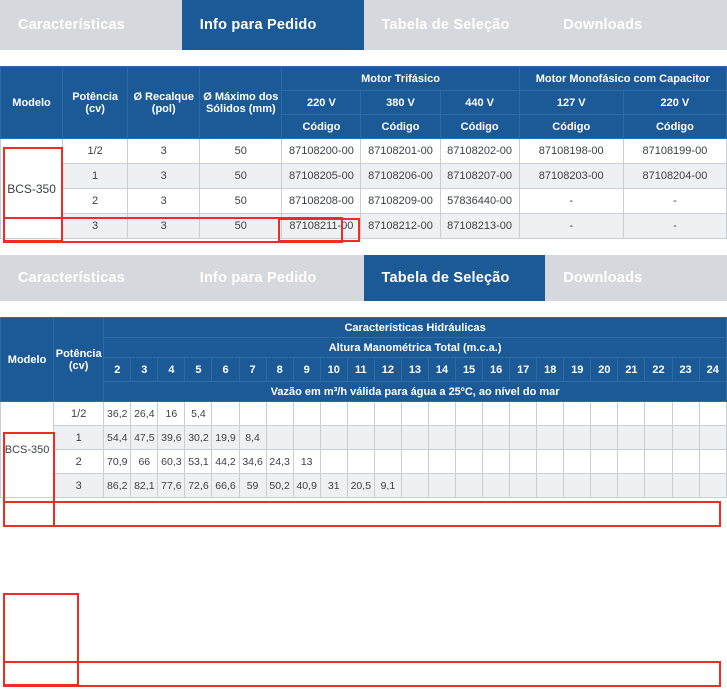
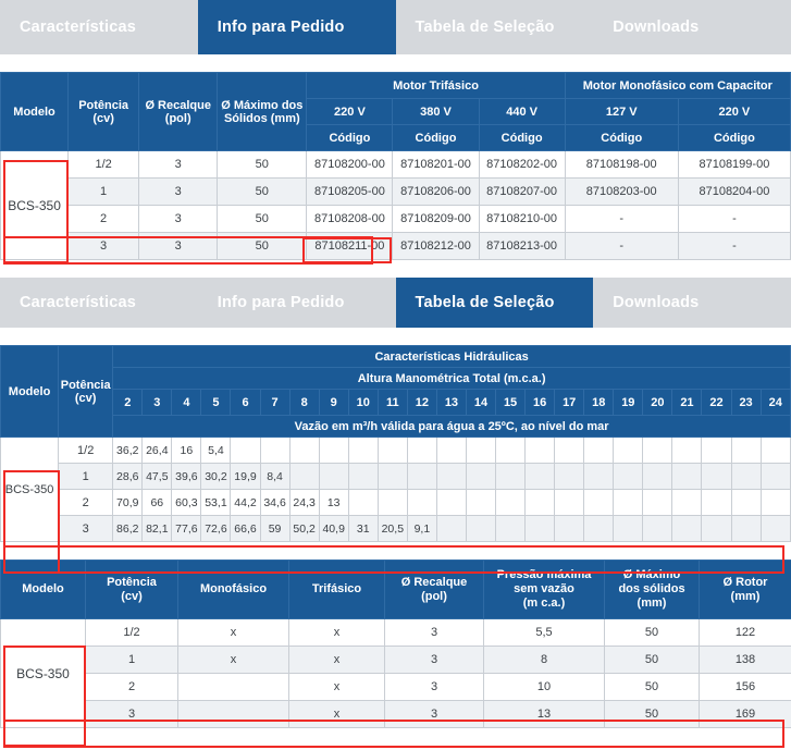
  Características
  Info para Pedido
  Tabela de Seleção
  Downloads
  Modelo	Potência (cv)	Ø Recalque (pol)	Ø Máximo dos Sólidos (mm)	Motor Trifásico	Motor Monofásico com Capacitor
  220 V	380 V	440 V	127 V	220 V
  Código	Código	Código	Código	Código
  BCS-350	1/2	3	50	87108200-00	87108201-00	87108202-00	87108198-00	87108199-00
  1	3	50	87108205-00	87108206-00	87108207-00	87108203-00	87108204-00
- 2	3	50	87108208-00	87108209-00	57836440-00	-	-
+ 2	3	50	87108208-00	87108209-00	87108210-00	-	-
  3	3	50	87108211-00	87108212-00	87108213-00	-	-
  Características
  Info para Pedido
  Tabela de Seleção
  Downloads
  Modelo	Potência (cv)	Características Hidráulicas
  Altura Manométrica Total (m.c.a.)
  2	3	4	5	6	7	8	9	10	11	12	13	14	15	16	17	18	19	20	21	22	23	24
  Vazão em m³/h válida para água a 25ºC, ao nível do mar
  BCS-350	1/2	36,2	26,4	16	5,4
- 1	54,4	47,5	39,6	30,2	19,9	8,4
+ 1	28,6	47,5	39,6	30,2	19,9	8,4
  2	70,9	66	60,3	53,1	44,2	34,6	24,3	13
  3	86,2	82,1	77,6	72,6	66,6	59	50,2	40,9	31	20,5	9,1
+ Modelo	Potência (cv)	Monofásico	Trifásico	Ø Recalque (pol)	Pressão máxima sem vazão (m c.a.)	Ø Máximo dos sólidos (mm)	Ø Rotor (mm)
+ BCS-350	1/2	x	x	3	5,5	50	122
+ 1	x	x	3	8	50	138
+ 2		x	3	10	50	156
+ 3		x	3	13	50	169
